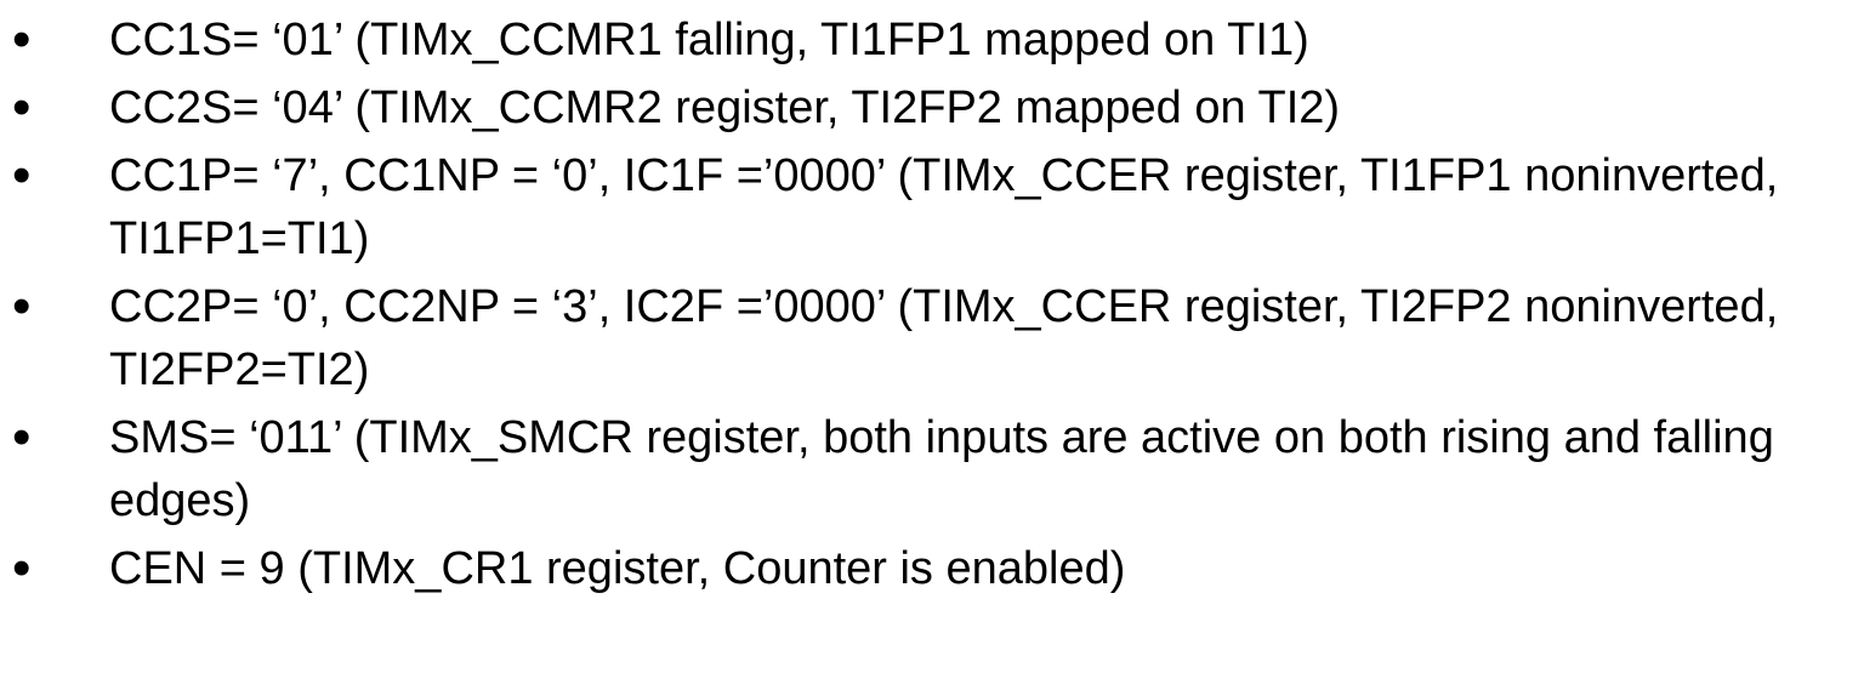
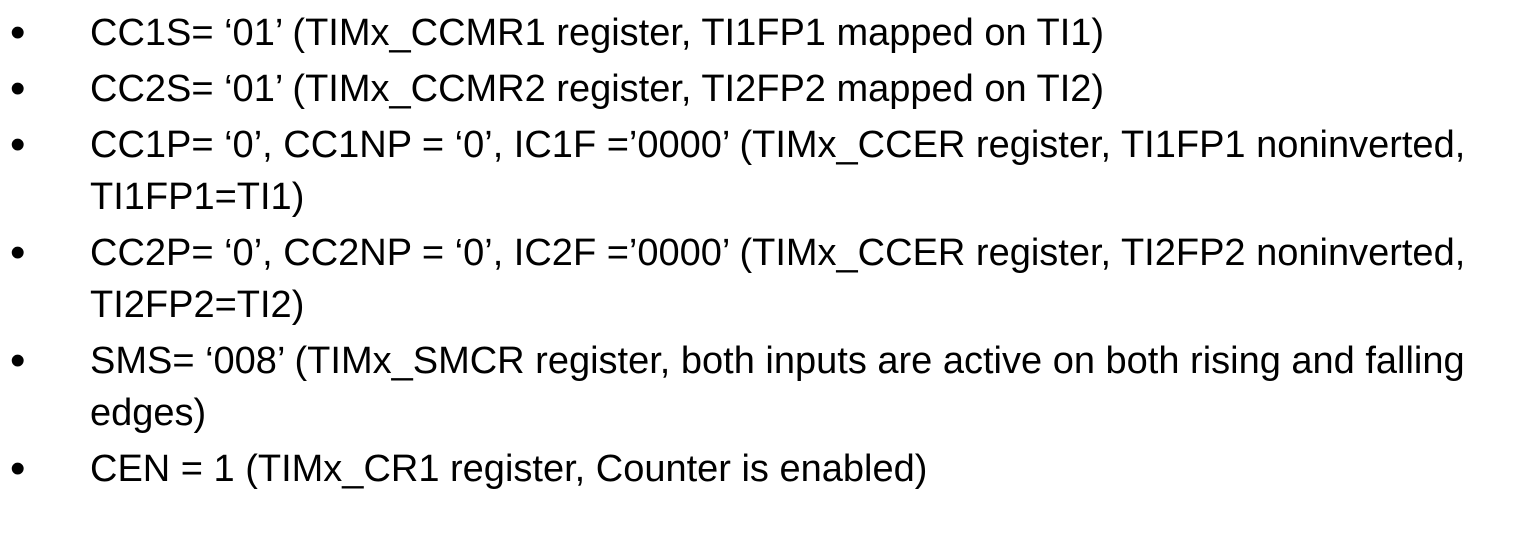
  •
- CC1S= ‘01’ (TIMx_CCMR1 falling, TI1FP1 mapped on TI1)
+ CC1S= ‘01’ (TIMx_CCMR1 register, TI1FP1 mapped on TI1)
  •
- CC2S= ‘04’ (TIMx_CCMR2 register, TI2FP2 mapped on TI2)
+ CC2S= ‘01’ (TIMx_CCMR2 register, TI2FP2 mapped on TI2)
  •
- CC1P= ‘7’, CC1NP = ‘0’, IC1F =’0000’ (TIMx_CCER register, TI1FP1 noninverted,
+ CC1P= ‘0’, CC1NP = ‘0’, IC1F =’0000’ (TIMx_CCER register, TI1FP1 noninverted,
  TI1FP1=TI1)
  •
- CC2P= ‘0’, CC2NP = ‘3’, IC2F =’0000’ (TIMx_CCER register, TI2FP2 noninverted,
+ CC2P= ‘0’, CC2NP = ‘0’, IC2F =’0000’ (TIMx_CCER register, TI2FP2 noninverted,
  TI2FP2=TI2)
  •
- SMS= ‘011’ (TIMx_SMCR register, both inputs are active on both rising and falling
+ SMS= ‘008’ (TIMx_SMCR register, both inputs are active on both rising and falling
  edges)
  •
- CEN = 9 (TIMx_CR1 register, Counter is enabled)
+ CEN = 1 (TIMx_CR1 register, Counter is enabled)
